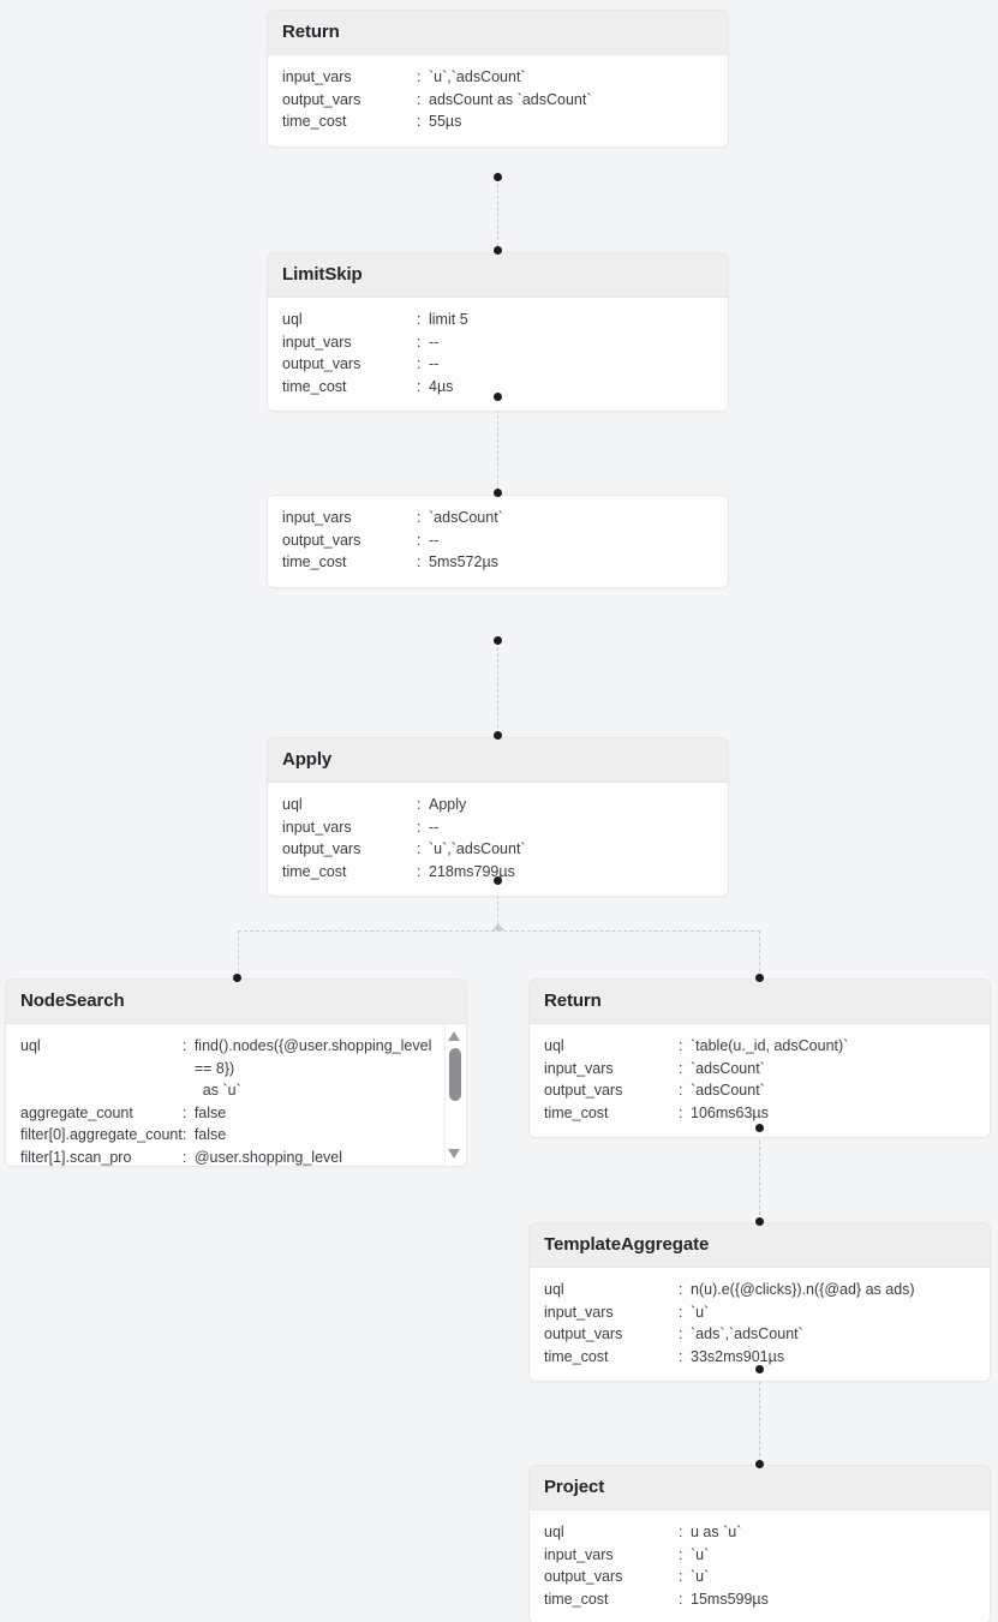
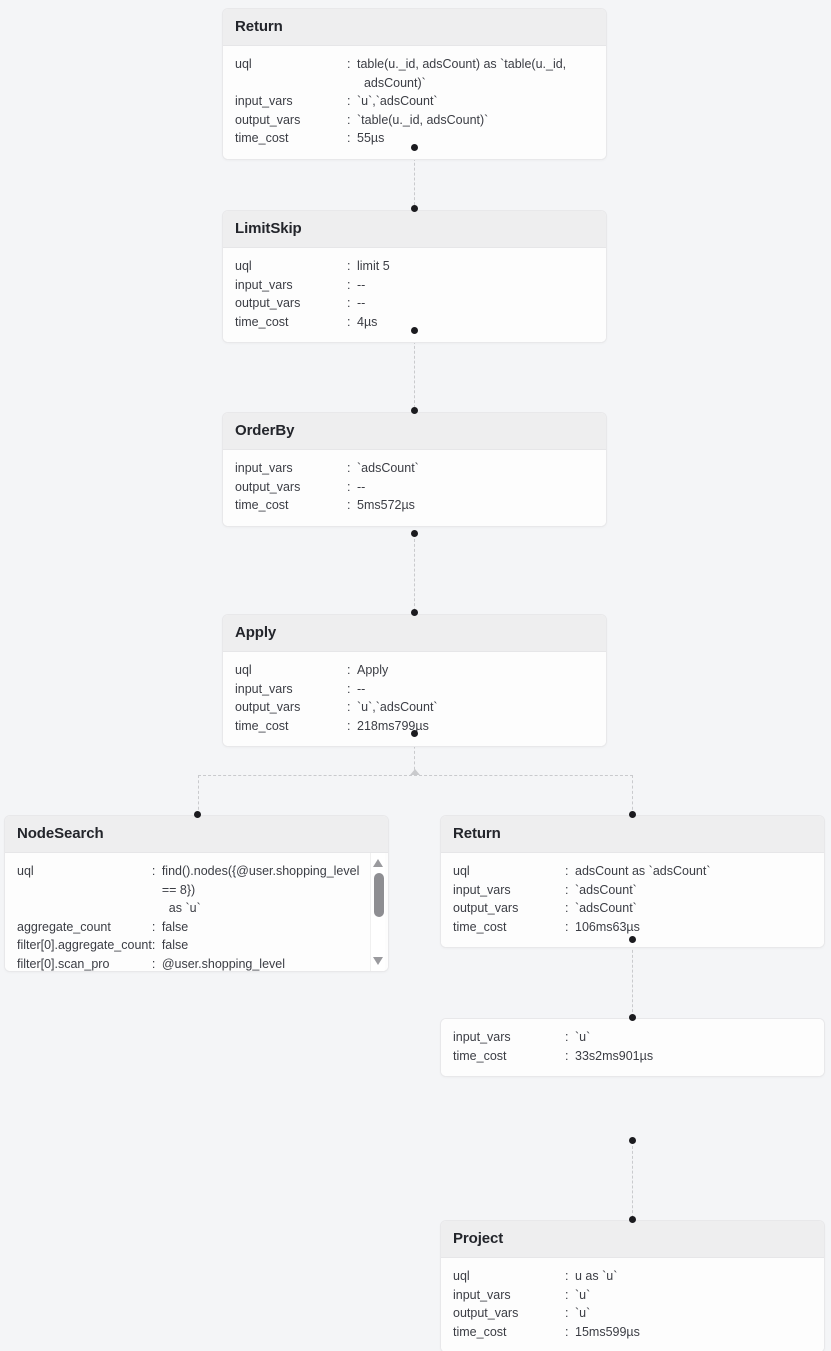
  Return
+ uql	:	table(u._id, adsCount) as `table(u._id, adsCount)`
  input_vars	:	`u`,`adsCount`
- output_vars	:	adsCount as `adsCount`
+ output_vars	:	`table(u._id, adsCount)`
  time_cost	:	55µs
  LimitSkip
  uql	:	limit 5
  input_vars	:	--
  output_vars	:	--
  time_cost	:	4µs
+ OrderBy
  input_vars	:	`adsCount`
  output_vars	:	--
  time_cost	:	5ms572µs
  Apply
  uql	:	Apply
  input_vars	:	--
  output_vars	:	`u`,`adsCount`
  time_cost	:	218ms799µs
  NodeSearch
  uql	:	find().nodes({@user.shopping_level == 8}) as `u`
  aggregate_count	:	false
  filter[0].aggregate_count	:	false
- filter[1].scan_pro	:	@user.shopping_level
+ filter[0].scan_pro	:	@user.shopping_level
  Return
- uql	:	`table(u._id, adsCount)`
+ uql	:	adsCount as `adsCount`
  input_vars	:	`adsCount`
  output_vars	:	`adsCount`
  time_cost	:	106ms63µs
- TemplateAggregate
- uql	:	n(u).e({@clicks}).n({@ad} as ads)
  input_vars	:	`u`
- output_vars	:	`ads`,`adsCount`
  time_cost	:	33s2ms901µs
  Project
  uql	:	u as `u`
  input_vars	:	`u`
  output_vars	:	`u`
  time_cost	:	15ms599µs
